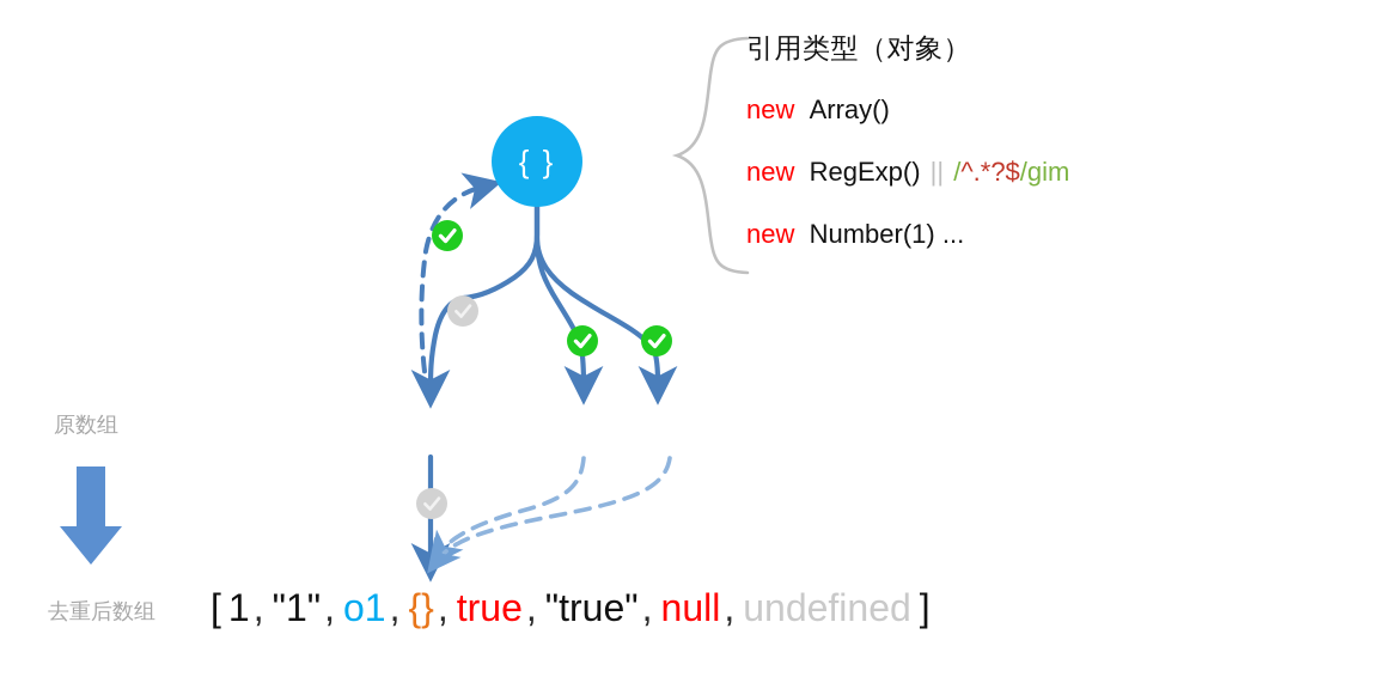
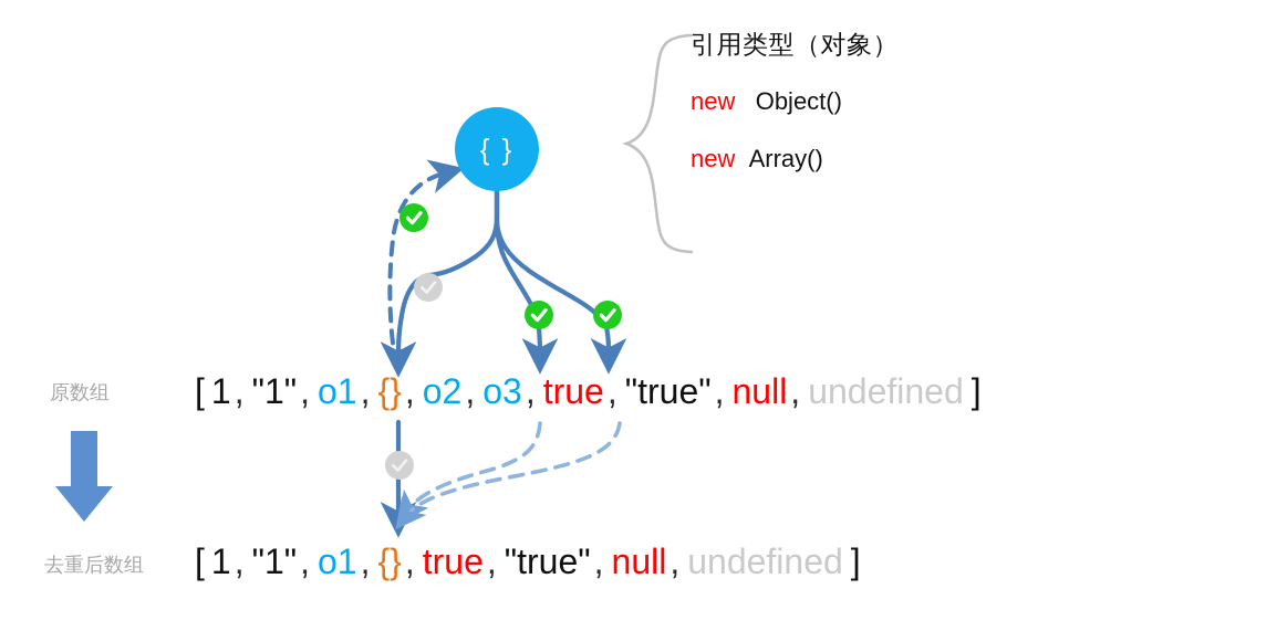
  { }
  引用类型（对象）
+ new Object()
  new Array()
- new RegExp() || /^.*?$/gim
- new Number(1) ...
  原数组
  去重后数组
+ [ 1, "1", o1, {}, o2, o3, true, "true", null, undefined ]
  [ 1, "1", o1, {}, true, "true", null, undefined ]
